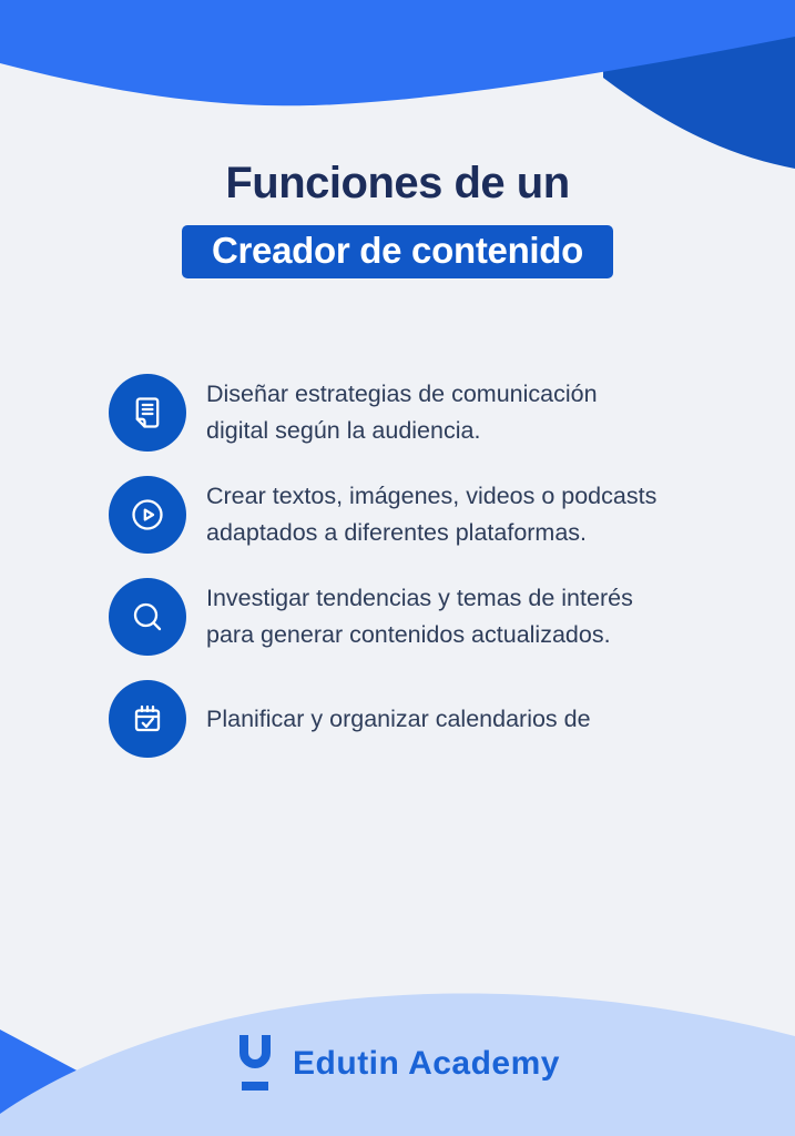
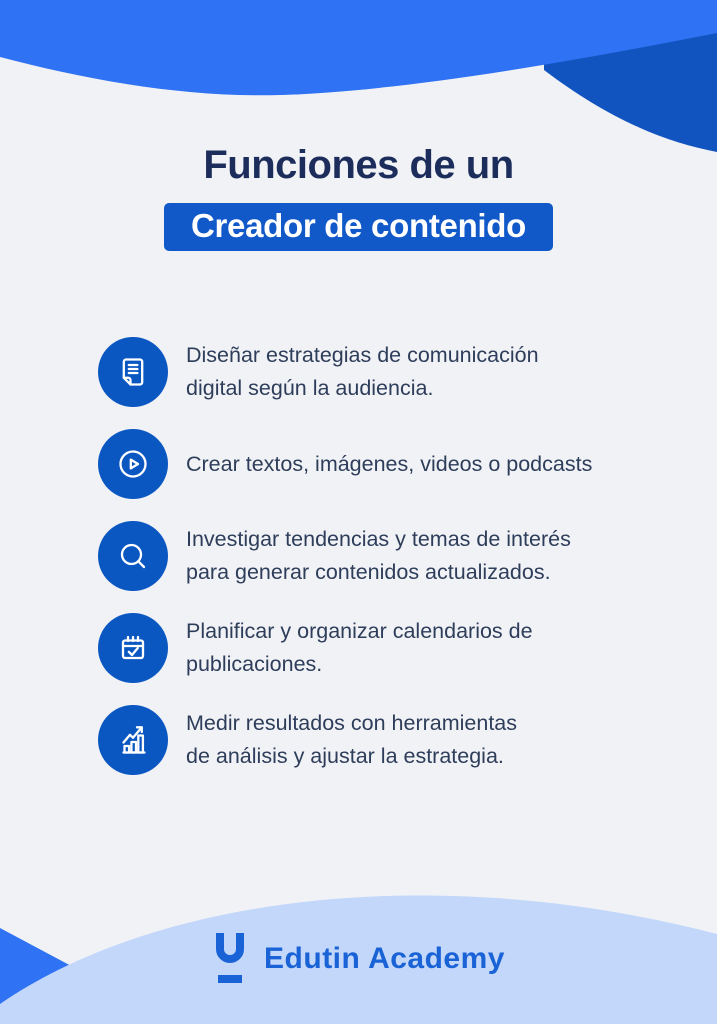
  Funciones de un
  Creador de contenido
  Diseñar estrategias de comunicación
  digital según la audiencia.
  Crear textos, imágenes, videos o podcasts
- adaptados a diferentes plataformas.
  Investigar tendencias y temas de interés
  para generar contenidos actualizados.
  Planificar y organizar calendarios de
+ publicaciones.
+ Medir resultados con herramientas
+ de análisis y ajustar la estrategia.
  Edutin Academy
